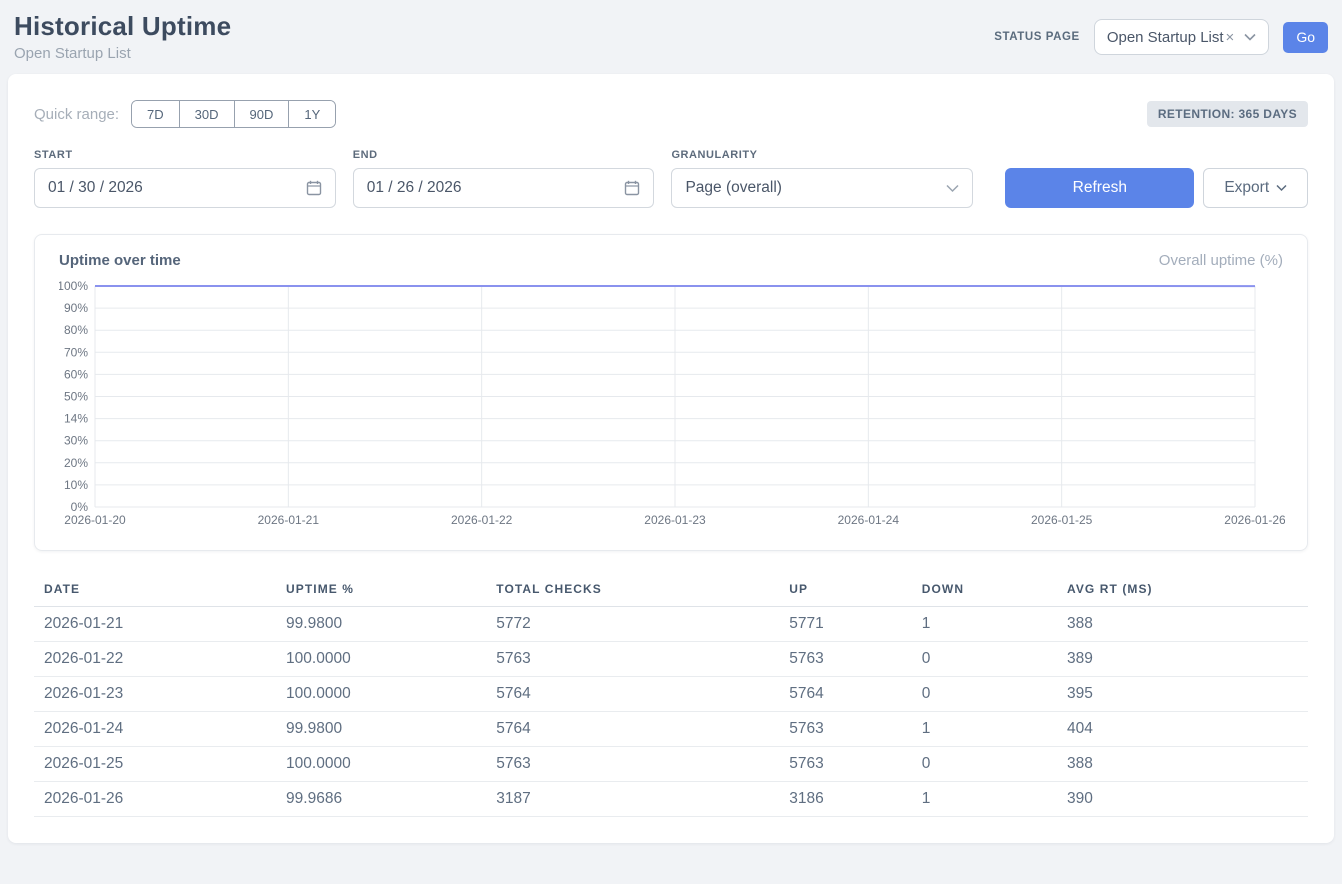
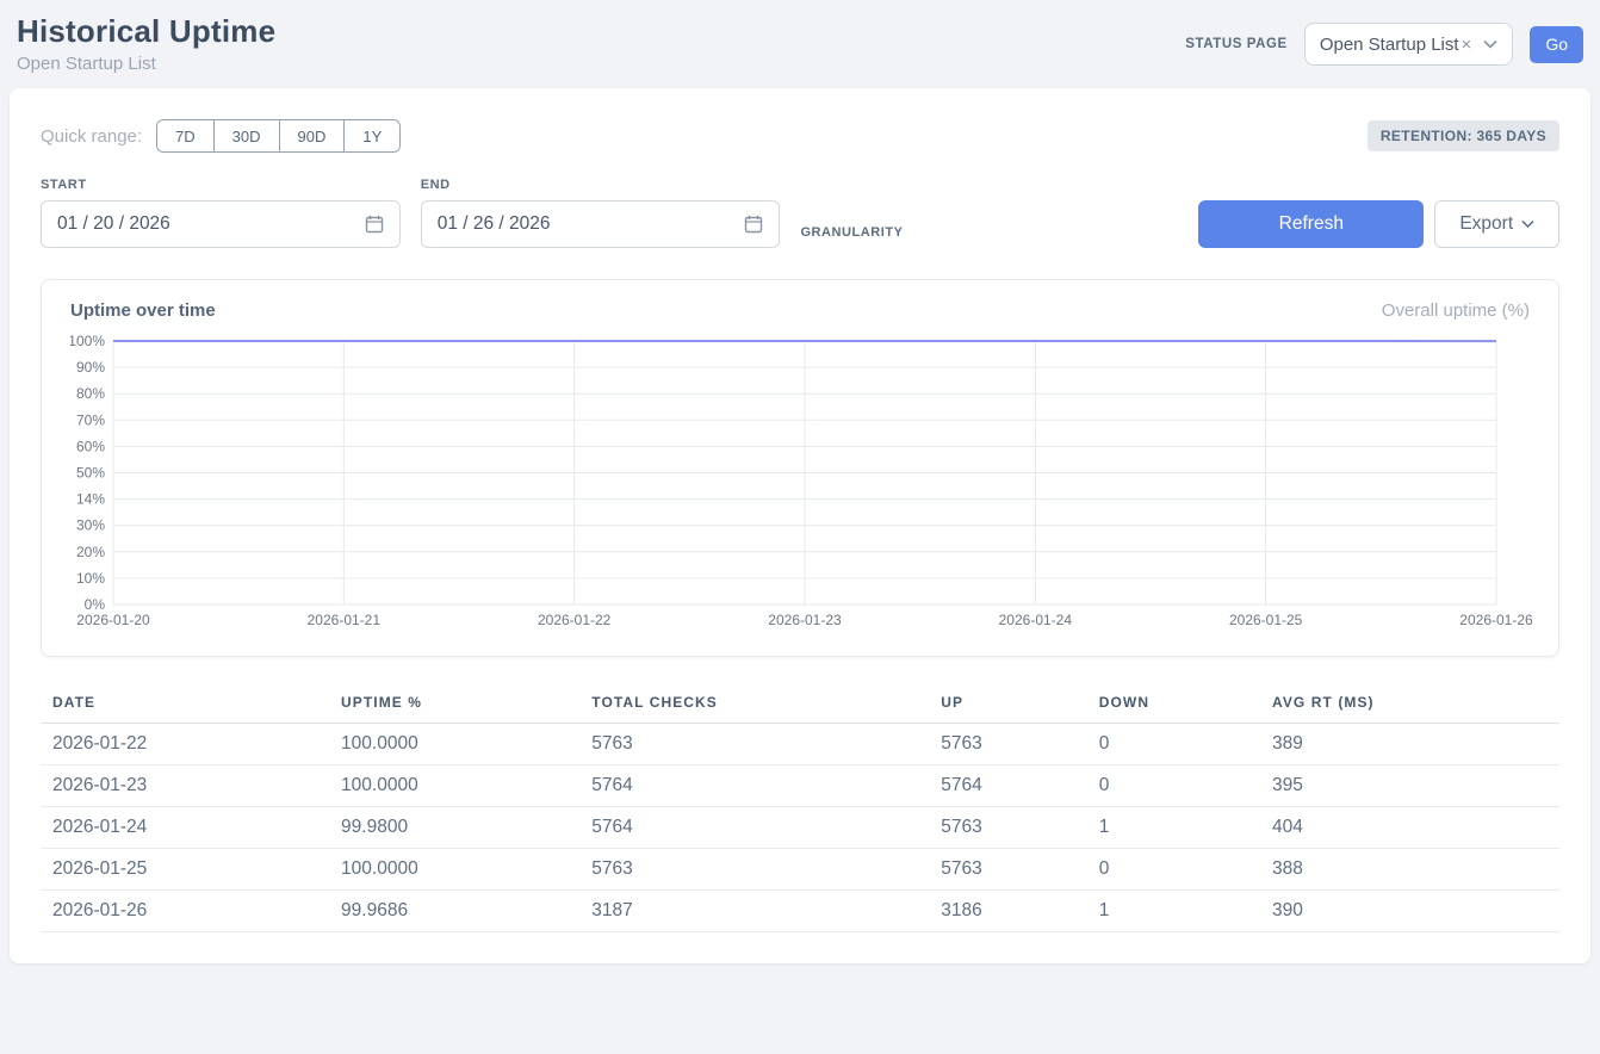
  Historical Uptime
  Open Startup List
  STATUS PAGE
  Open Startup List
  ×
  Go
  Quick range:
  7D
  30D
  90D
  1Y
  RETENTION: 365 DAYS
  START
- 01 / 30 / 2026
+ 01 / 20 / 2026
  END
  01 / 26 / 2026
  GRANULARITY
- Page (overall)
  Refresh
  Export
  Uptime over time
  Overall uptime (%)
  2026-01-20
  2026-01-21
  2026-01-22
  2026-01-23
  2026-01-24
  2026-01-25
  2026-01-26
  100%
  90%
  80%
  70%
  60%
  50%
  14%
  30%
  20%
  10%
  0%
  DATE	UPTIME %	TOTAL CHECKS	UP	DOWN	AVG RT (MS)
- 2026-01-21	99.9800	5772	5771	1	388
  2026-01-22	100.0000	5763	5763	0	389
  2026-01-23	100.0000	5764	5764	0	395
  2026-01-24	99.9800	5764	5763	1	404
  2026-01-25	100.0000	5763	5763	0	388
  2026-01-26	99.9686	3187	3186	1	390
